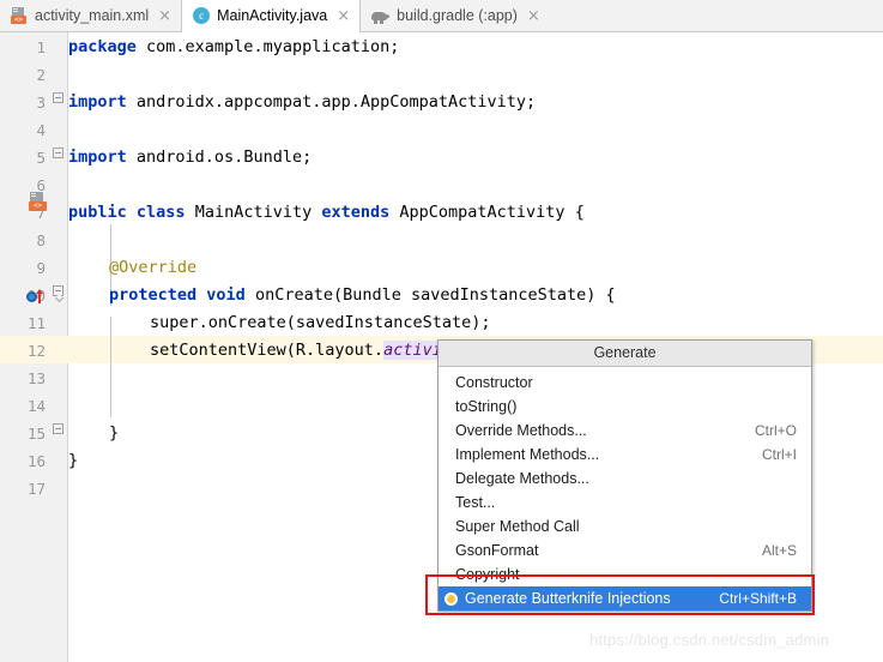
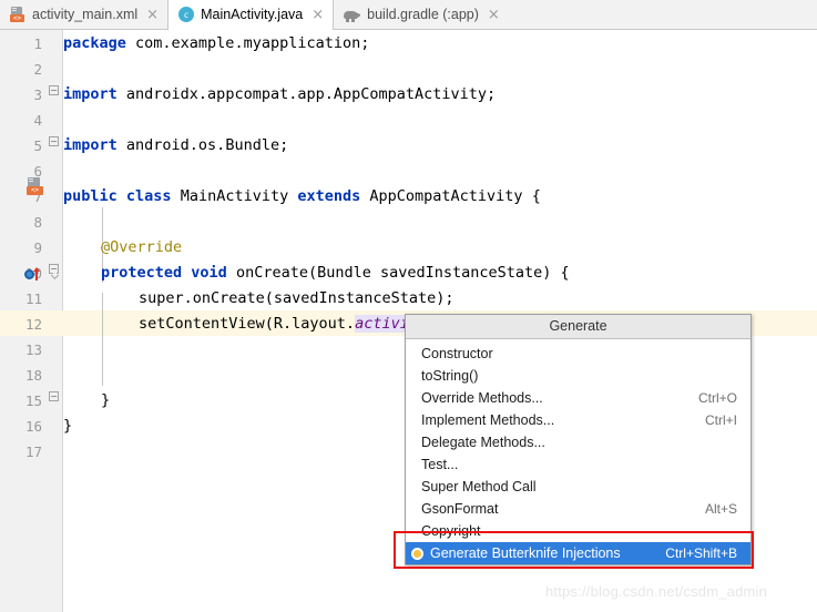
  activity_main.xml
  ×
  c
  MainActivity.java
  ×
  build.gradle (:app)
  ×
  1
  2
  3
  4
  5
  6
  7
  8
  9
  11
  12
  13
- 14
+ 18
  15
  16
  17
  −
  −
  −
  −
  package com.example.myapplication;
  import androidx.appcompat.app.AppCompatActivity;
  import android.os.Bundle;
  public class MainActivity extends AppCompatActivity {
  @Override
  protected void onCreate(Bundle savedInstanceState) {
  super.onCreate(savedInstanceState);
  setContentView(R.layout.activ
  }
  }
  Generate
  Constructor
  toString()
  Override Methods...
  Ctrl+O
  Implement Methods...
  Ctrl+I
  Delegate Methods...
  Test...
  Super Method Call
  GsonFormat
  Alt+S
  Copyright
  Generate Butterknife Injections
  Ctrl+Shift+B
  https://blog.csdn.net/csdm_admin
